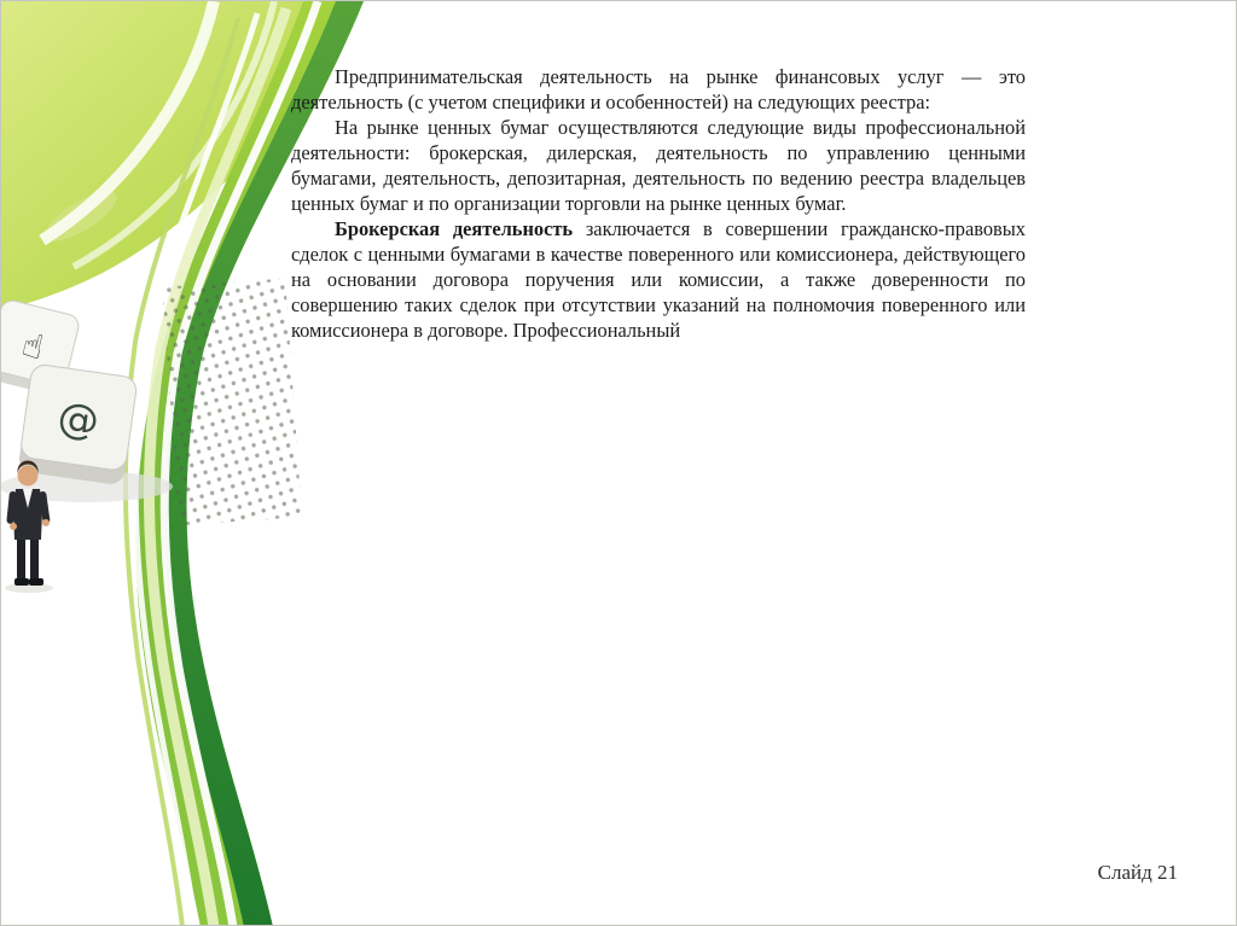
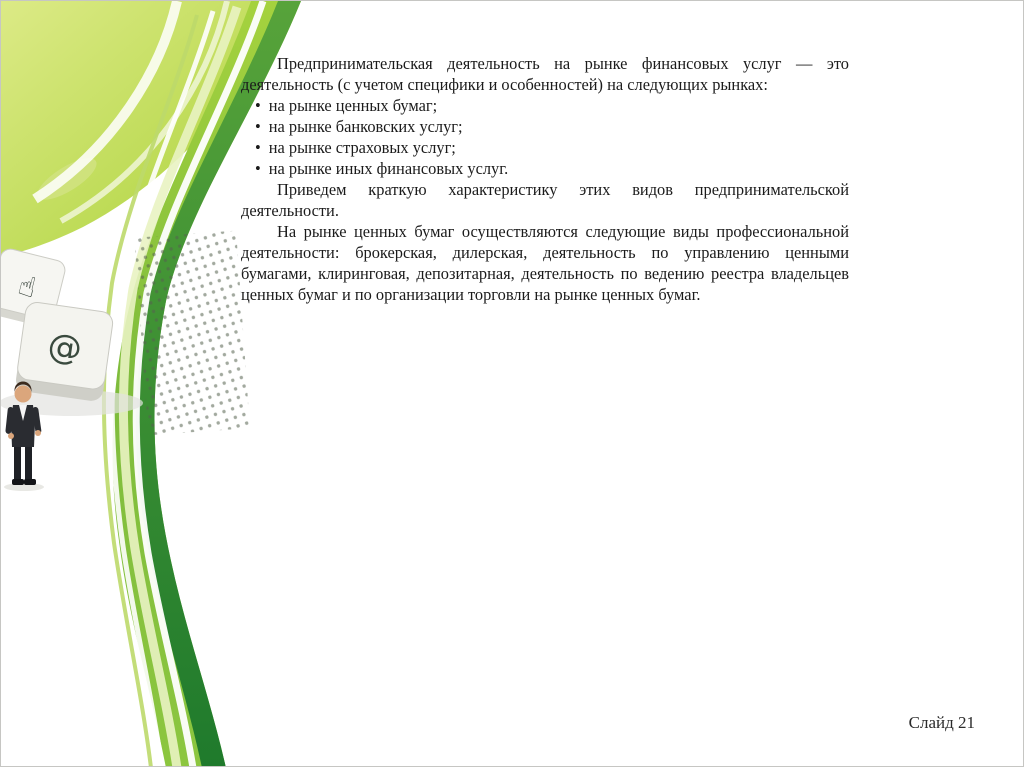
- Предпринимательская деятельность на рынке финансовых услуг — это деятельность (с учетом специфики и особенностей) на следующих реестра:
+ Предпринимательская деятельность на рынке финансовых услуг — это деятельность (с учетом специфики и особенностей) на следующих рынках:
+ • на рынке ценных бумаг;
+ • на рынке банковских услуг;
+ • на рынке страховых услуг;
+ • на рынке иных финансовых услуг.
+ Приведем краткую характеристику этих видов предпринимательской деятельности.
- На рынке ценных бумаг осуществляются следующие виды профессиональной деятельности: брокерская, дилерская, деятельность по управлению ценными бумагами, деятельность, депозитарная, деятельность по ведению реестра владельцев ценных бумаг и по организации торговли на рынке ценных бумаг.
+ На рынке ценных бумаг осуществляются следующие виды профессиональной деятельности: брокерская, дилерская, деятельность по управлению ценными бумагами, клиринговая, депозитарная, деятельность по ведению реестра владельцев ценных бумаг и по организации торговли на рынке ценных бумаг.
- Брокерская деятельность заключается в совершении гражданско-правовых сделок с ценными бумагами в качестве поверенного или комиссионера, действующего на основании договора поручения или комиссии, а также доверенности по совершению таких сделок при отсутствии указаний на полномочия поверенного или комиссионера в договоре. Профессиональный
  Слайд 21
